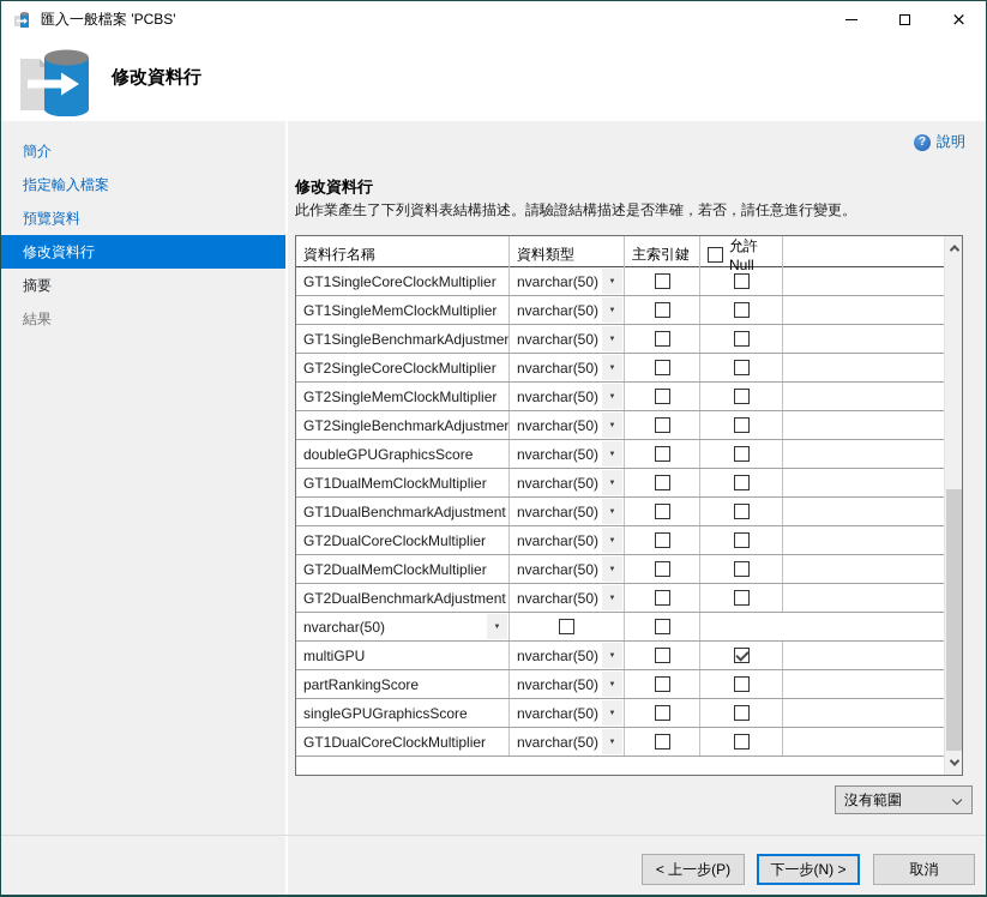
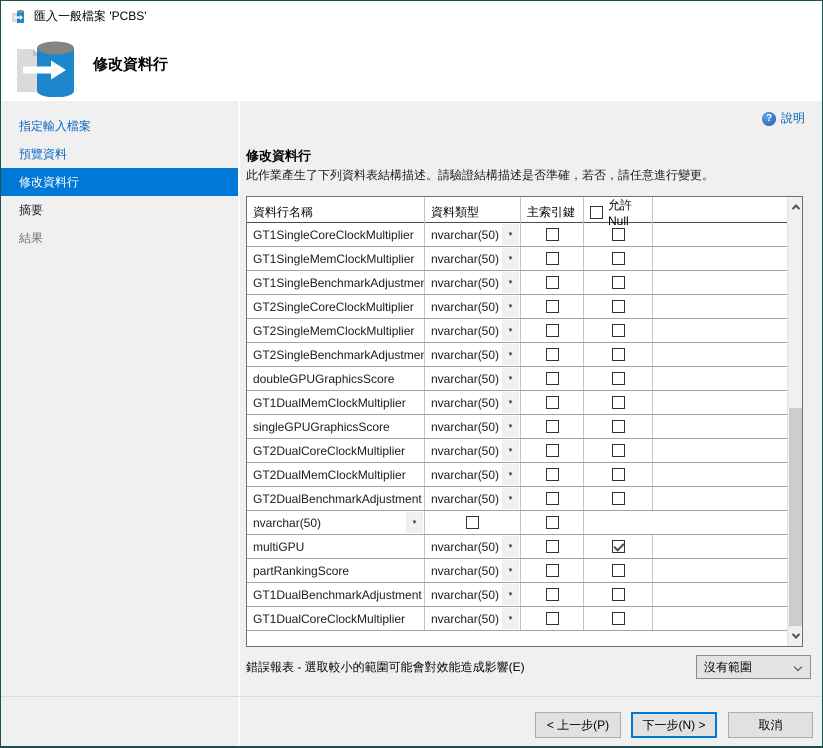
  匯入一般檔案 'PCBS'
- ×
  修改資料行
- 簡介
  指定輸入檔案
  預覽資料
  修改資料行
  摘要
  結果
  ?
  說明
  修改資料行
  此作業產生了下列資料表結構描述。請驗證結構描述是否準確，若否，請任意進行變更。
  資料行名稱
  資料類型
  主索引鍵
  允許 Null
  GT1SingleCoreClockMultiplier
  nvarchar(50)
  GT1SingleMemClockMultiplier
  nvarchar(50)
  GT1SingleBenchmarkAdjustmen
  nvarchar(50)
  GT2SingleCoreClockMultiplier
  nvarchar(50)
  GT2SingleMemClockMultiplier
  nvarchar(50)
  GT2SingleBenchmarkAdjustmen
  nvarchar(50)
  doubleGPUGraphicsScore
  nvarchar(50)
  GT1DualMemClockMultiplier
  nvarchar(50)
- GT1DualBenchmarkAdjustment
+ singleGPUGraphicsScore
  nvarchar(50)
  GT2DualCoreClockMultiplier
  nvarchar(50)
  GT2DualMemClockMultiplier
  nvarchar(50)
  GT2DualBenchmarkAdjustment
  nvarchar(50)
  nvarchar(50)
  multiGPU
  nvarchar(50)
  partRankingScore
  nvarchar(50)
- singleGPUGraphicsScore
+ GT1DualBenchmarkAdjustment
  nvarchar(50)
  GT1DualCoreClockMultiplier
  nvarchar(50)
+ 錯誤報表 - 選取較小的範圍可能會對效能造成影響(E)
  沒有範圍
  < 上一步(P)
  下一步(N) >
  取消
